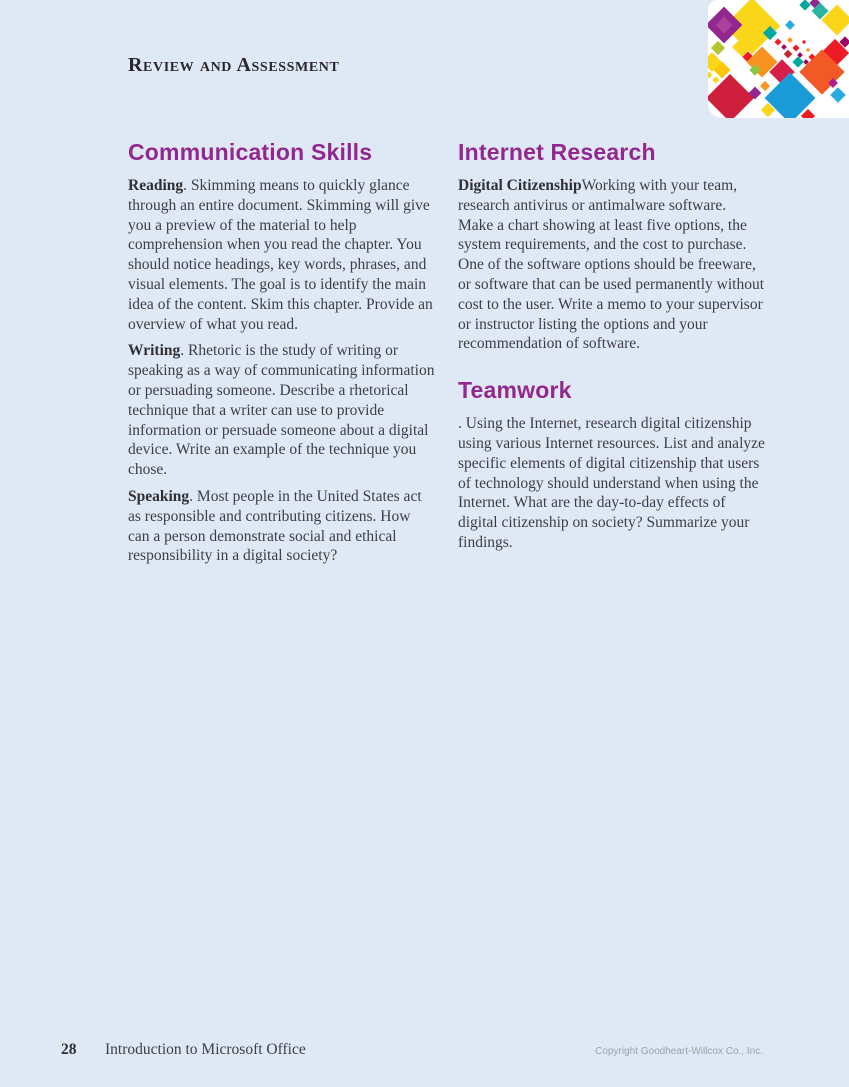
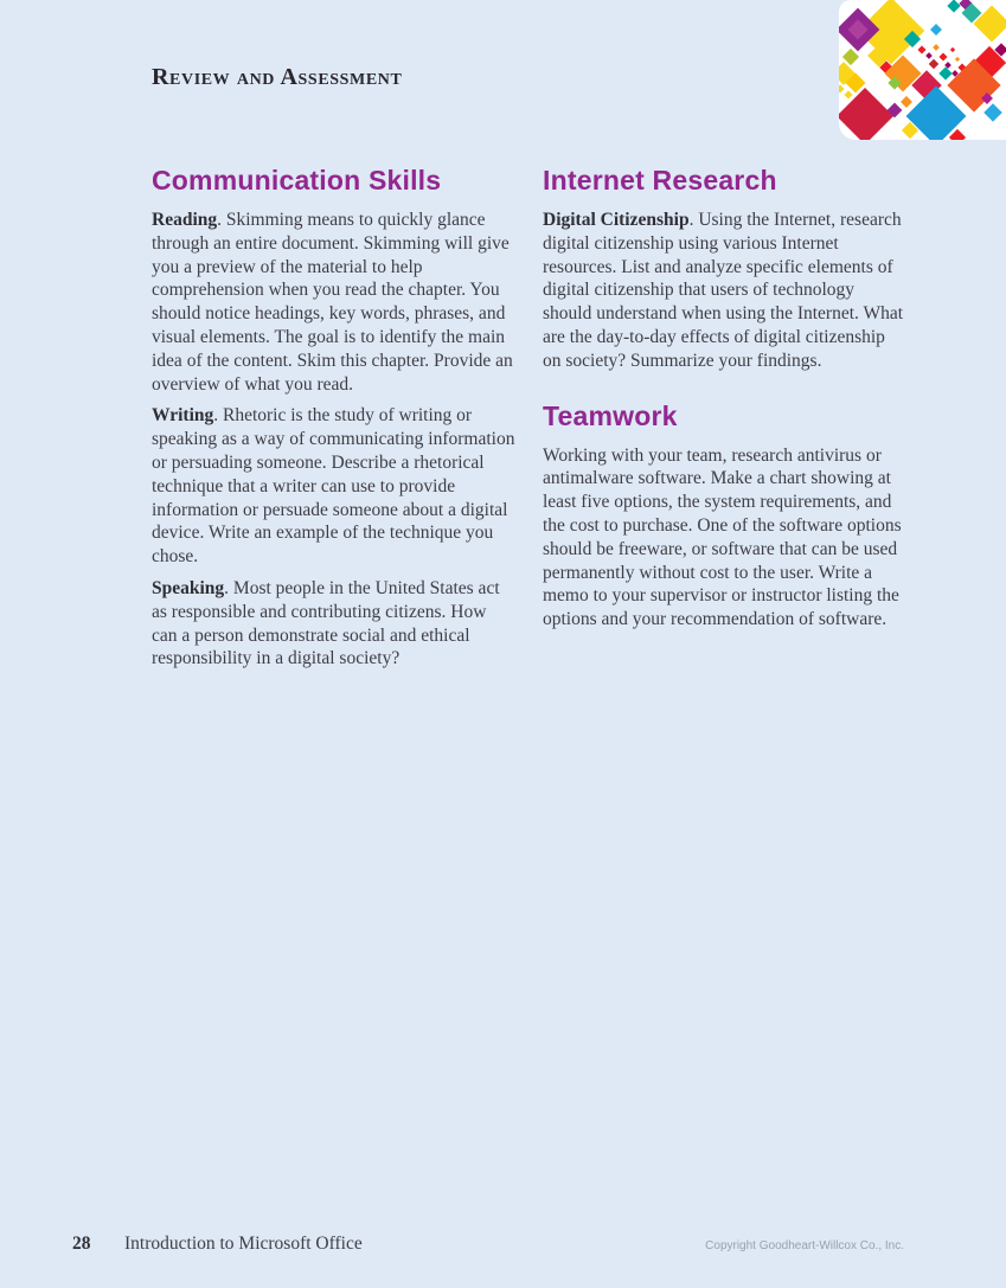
  Review and Assessment
  Communication Skills
  Reading. Skimming means to quickly glance through an entire document. Skimming will give you a preview of the material to help comprehension when you read the chapter. You should notice headings, key words, phrases, and visual elements. The goal is to identify the main idea of the content. Skim this chapter. Provide an overview of what you read.
  Writing. Rhetoric is the study of writing or speaking as a way of communicating information or persuading someone. Describe a rhetorical technique that a writer can use to provide information or persuade someone about a digital device. Write an example of the technique you chose.
  Speaking. Most people in the United States act as responsible and contributing citizens. How can a person demonstrate social and ethical responsibility in a digital society?
  Internet Research
- Digital CitizenshipWorking with your team, research antivirus or antimalware software. Make a chart showing at least five options, the system requirements, and the cost to purchase. One of the software options should be freeware, or software that can be used permanently without cost to the user. Write a memo to your supervisor or instructor listing the options and your recommendation of software.
+ Digital Citizenship. Using the Internet, research digital citizenship using various Internet resources. List and analyze specific elements of digital citizenship that users of technology should understand when using the Internet. What are the day-to-day effects of digital citizenship on society? Summarize your findings.
  Teamwork
- . Using the Internet, research digital citizenship using various Internet resources. List and analyze specific elements of digital citizenship that users of technology should understand when using the Internet. What are the day-to-day effects of digital citizenship on society? Summarize your findings.
+ Working with your team, research antivirus or antimalware software. Make a chart showing at least five options, the system requirements, and the cost to purchase. One of the software options should be freeware, or software that can be used permanently without cost to the user. Write a memo to your supervisor or instructor listing the options and your recommendation of software.
  28
  Introduction to Microsoft Office
  Copyright Goodheart-Willcox Co., Inc.
